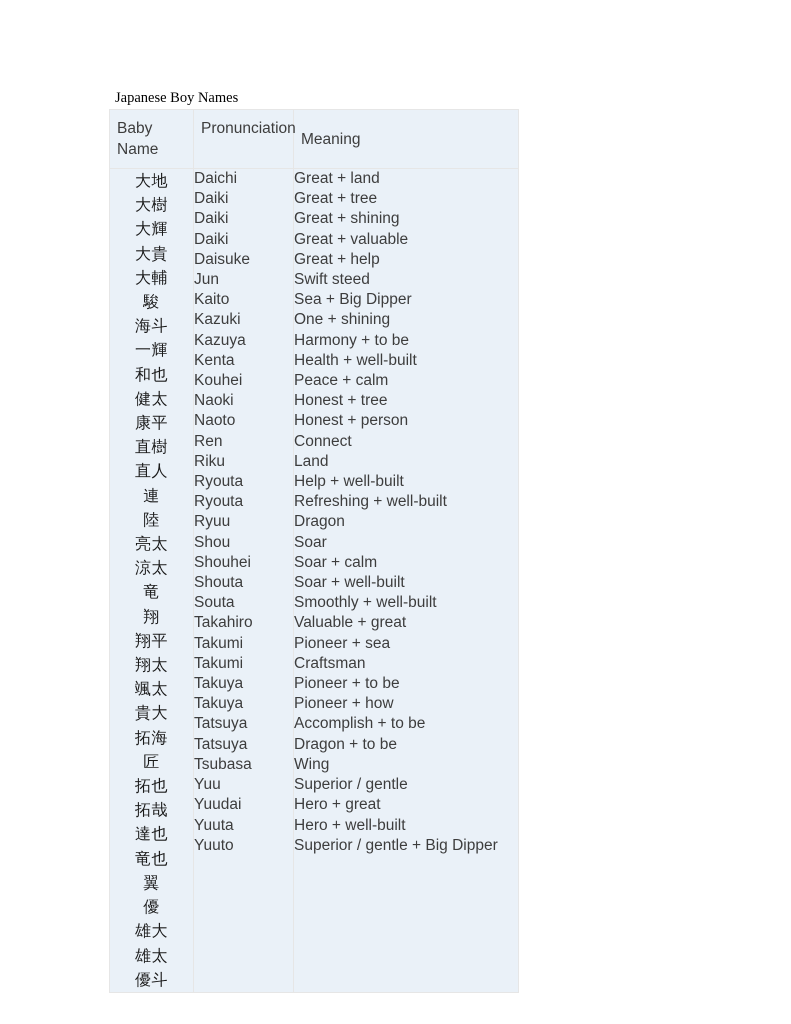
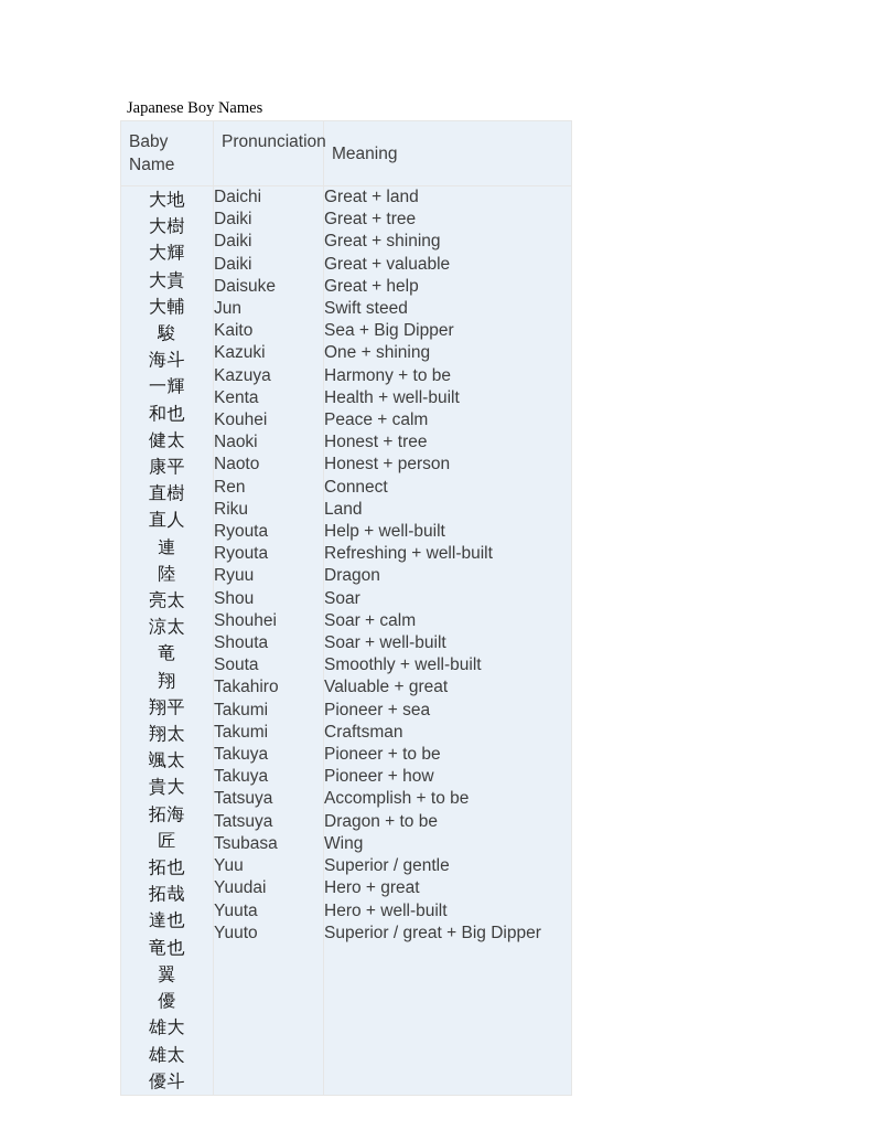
  Japanese Boy Names
  Baby Name	Pronunciation	Meaning
- 大地大樹大輝大貴大輔駿海斗一輝和也健太康平直樹直人連陸亮太涼太竜翔翔平翔太颯太貴大拓海匠拓也拓哉達也竜也翼優雄大雄太優斗	DaichiDaikiDaikiDaikiDaisukeJunKaitoKazukiKazuyaKentaKouheiNaokiNaotoRenRikuRyoutaRyoutaRyuuShouShouheiShoutaSoutaTakahiroTakumiTakumiTakuyaTakuyaTatsuyaTatsuyaTsubasaYuuYuudaiYuutaYuuto	Great + landGreat + treeGreat + shiningGreat + valuableGreat + helpSwift steedSea + Big DipperOne + shiningHarmony + to beHealth + well-builtPeace + calmHonest + treeHonest + personConnectLandHelp + well-builtRefreshing + well-builtDragonSoarSoar + calmSoar + well-builtSmoothly + well-builtValuable + greatPioneer + seaCraftsmanPioneer + to bePioneer + howAccomplish + to beDragon + to beWingSuperior / gentleHero + greatHero + well-builtSuperior / gentle + Big Dipper
+ 大地大樹大輝大貴大輔駿海斗一輝和也健太康平直樹直人連陸亮太涼太竜翔翔平翔太颯太貴大拓海匠拓也拓哉達也竜也翼優雄大雄太優斗	DaichiDaikiDaikiDaikiDaisukeJunKaitoKazukiKazuyaKentaKouheiNaokiNaotoRenRikuRyoutaRyoutaRyuuShouShouheiShoutaSoutaTakahiroTakumiTakumiTakuyaTakuyaTatsuyaTatsuyaTsubasaYuuYuudaiYuutaYuuto	Great + landGreat + treeGreat + shiningGreat + valuableGreat + helpSwift steedSea + Big DipperOne + shiningHarmony + to beHealth + well-builtPeace + calmHonest + treeHonest + personConnectLandHelp + well-builtRefreshing + well-builtDragonSoarSoar + calmSoar + well-builtSmoothly + well-builtValuable + greatPioneer + seaCraftsmanPioneer + to bePioneer + howAccomplish + to beDragon + to beWingSuperior / gentleHero + greatHero + well-builtSuperior / great + Big Dipper
